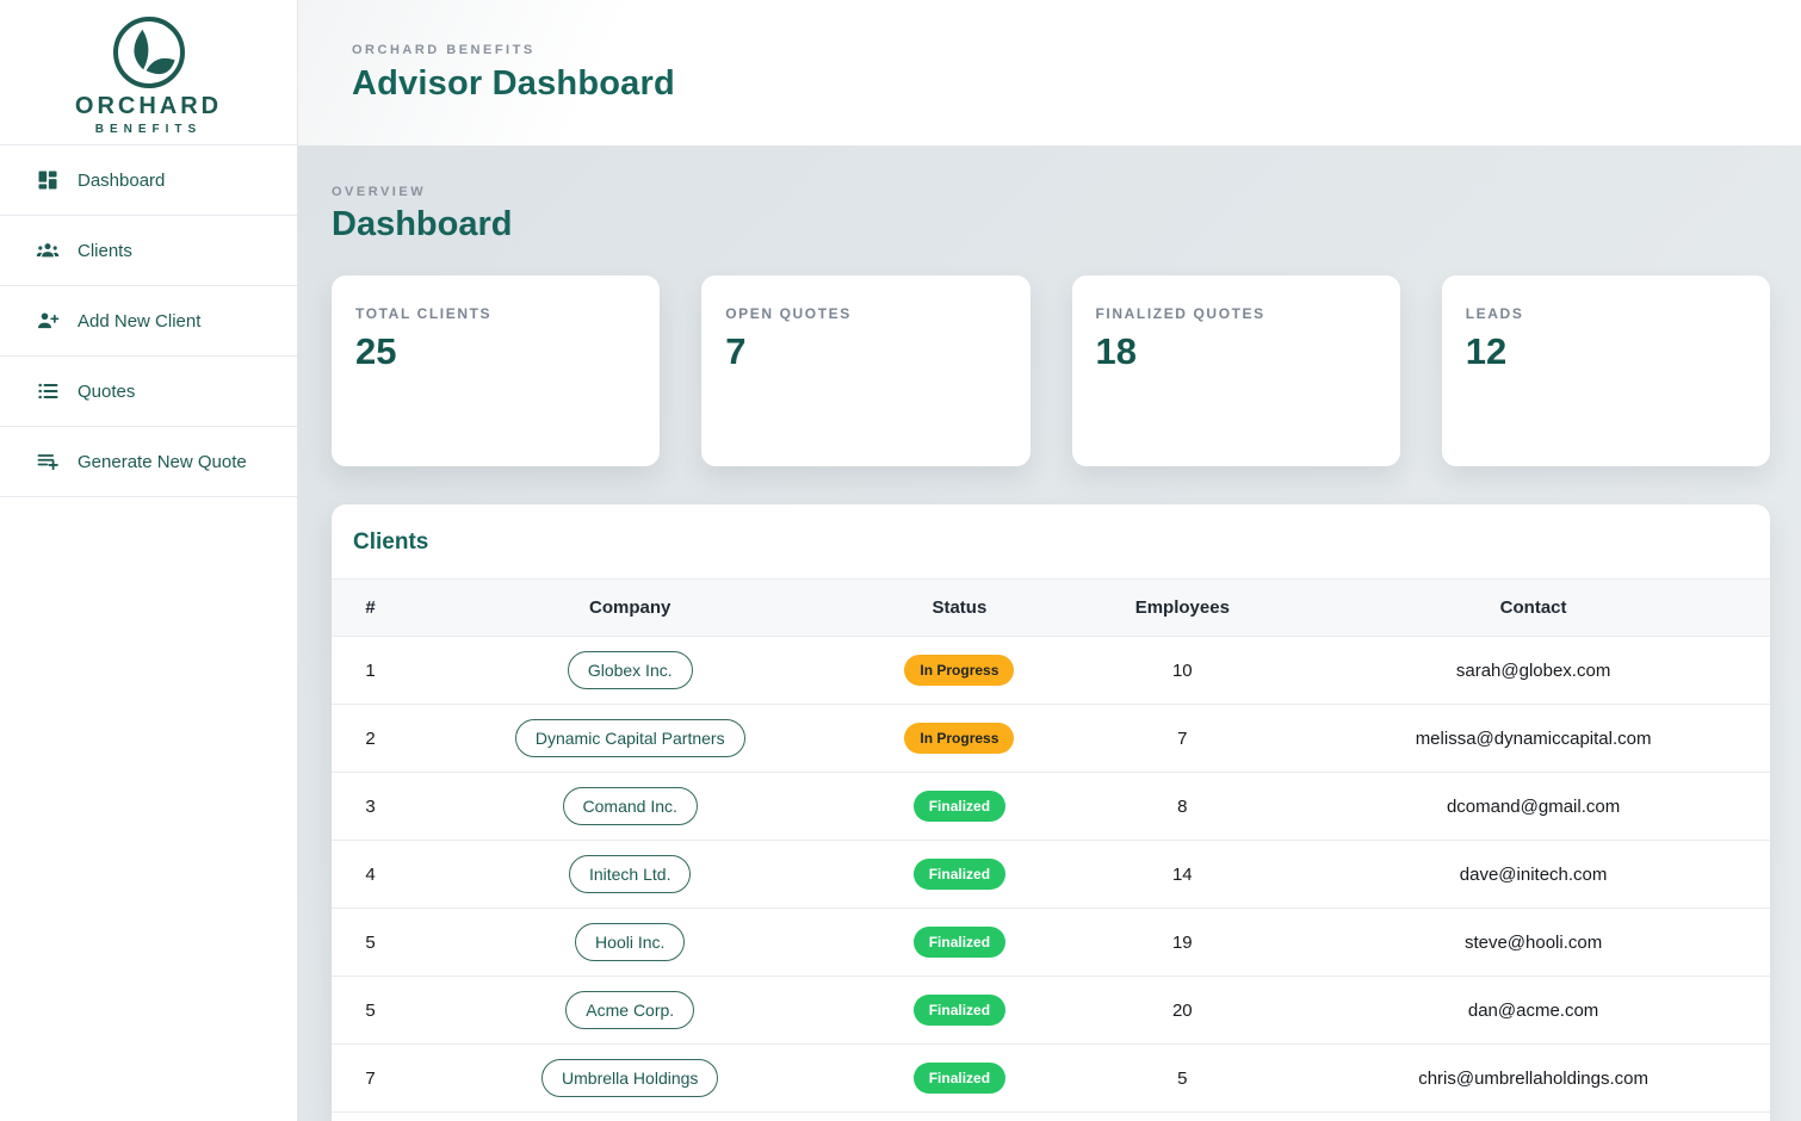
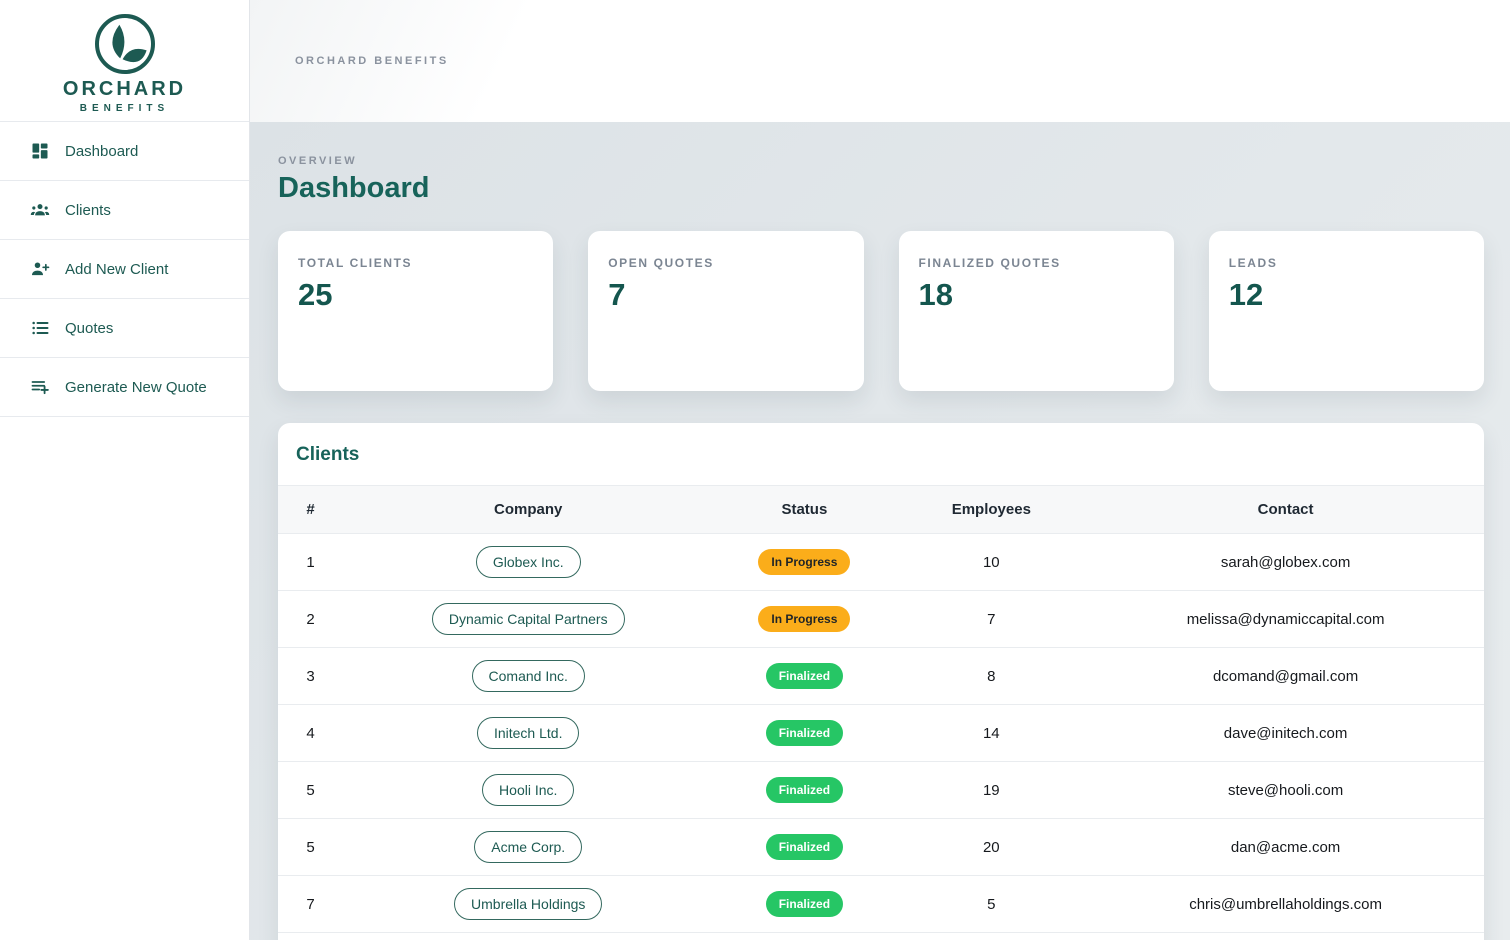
  ORCHARD
  BENEFITS
  Dashboard
  Clients
  Add New Client
  Quotes
  Generate New Quote
  ORCHARD BENEFITS
- Advisor Dashboard
  OVERVIEW
  Dashboard
  TOTAL CLIENTS
  25
  OPEN QUOTES
  7
  FINALIZED QUOTES
  18
  LEADS
  12
  Clients
  #	Company	Status	Employees	Contact
  1	Globex Inc.	In Progress	10	sarah@globex.com
  2	Dynamic Capital Partners	In Progress	7	melissa@dynamiccapital.com
  3	Comand Inc.	Finalized	8	dcomand@gmail.com
  4	Initech Ltd.	Finalized	14	dave@initech.com
  5	Hooli Inc.	Finalized	19	steve@hooli.com
  5	Acme Corp.	Finalized	20	dan@acme.com
  7	Umbrella Holdings	Finalized	5	chris@umbrellaholdings.com
